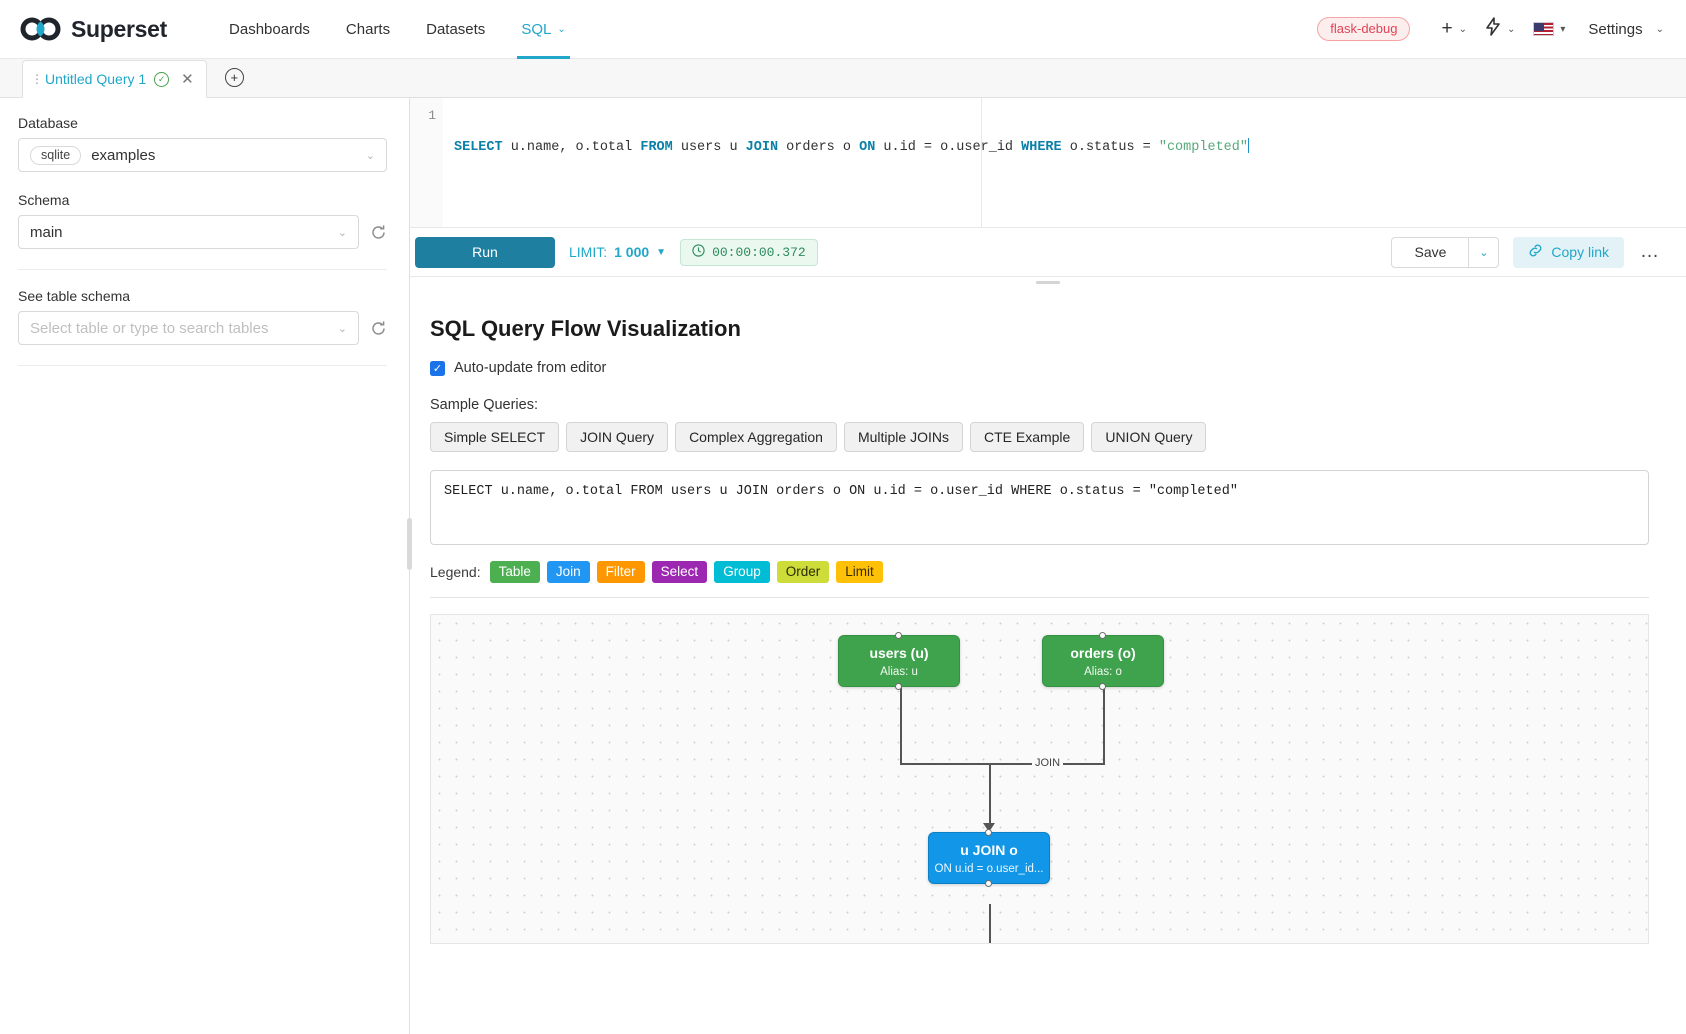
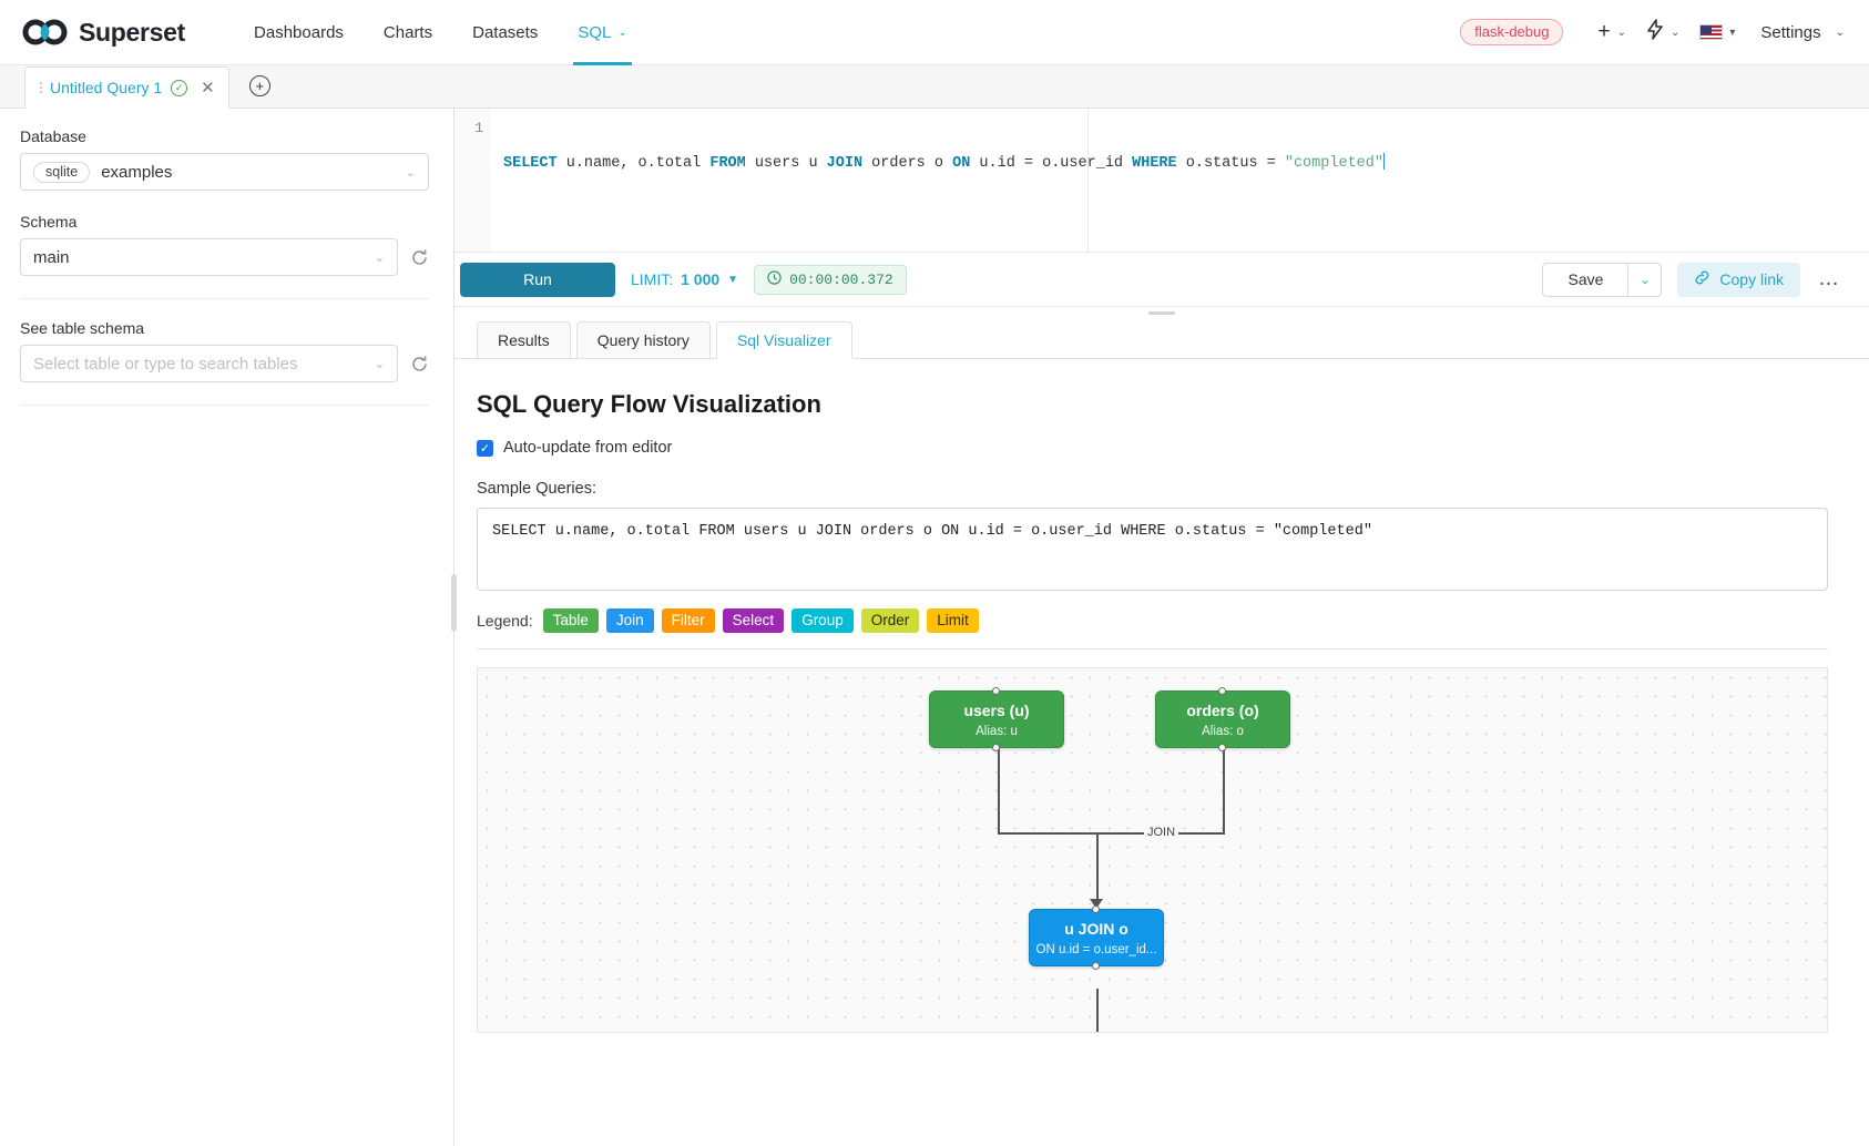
  Superset
  Dashboards
  Charts
  Datasets
  SQL
  ⌄
  flask-debug
  +
  ⌄
  ⌄
  ▾
  Settings
  ⌄
  ⋮
  Untitled Query 1
  ✓
  ✕
  +
  Database
  sqlite
  examples
  ⌄
  Schema
  main
  ⌄
  See table schema
  Select table or type to search tables
  ⌄
  1
  SELECT u.name, o.total FROM users u JOIN orders o ON u.id = o.user_id WHERE o.status = "completed"
  Run
  LIMIT:
  1 000
  ▼
  00:00:00.372
  Save
  ⌄
  Copy link
  …
+ Results
+ Query history
+ Sql Visualizer
  SQL Query Flow Visualization
  ✓
  Auto-update from editor
  Sample Queries:
- Simple SELECT
- JOIN Query
- Complex Aggregation
- Multiple JOINs
- CTE Example
- UNION Query
  SELECT u.name, o.total FROM users u JOIN orders o ON u.id = o.user_id WHERE o.status = "completed"
  Legend:
  Table
  Join
  Filter
  Select
  Group
  Order
  Limit
  JOIN
  users (u)
  Alias: u
  orders (o)
  Alias: o
  u JOIN o
  ON u.id = o.user_id...
